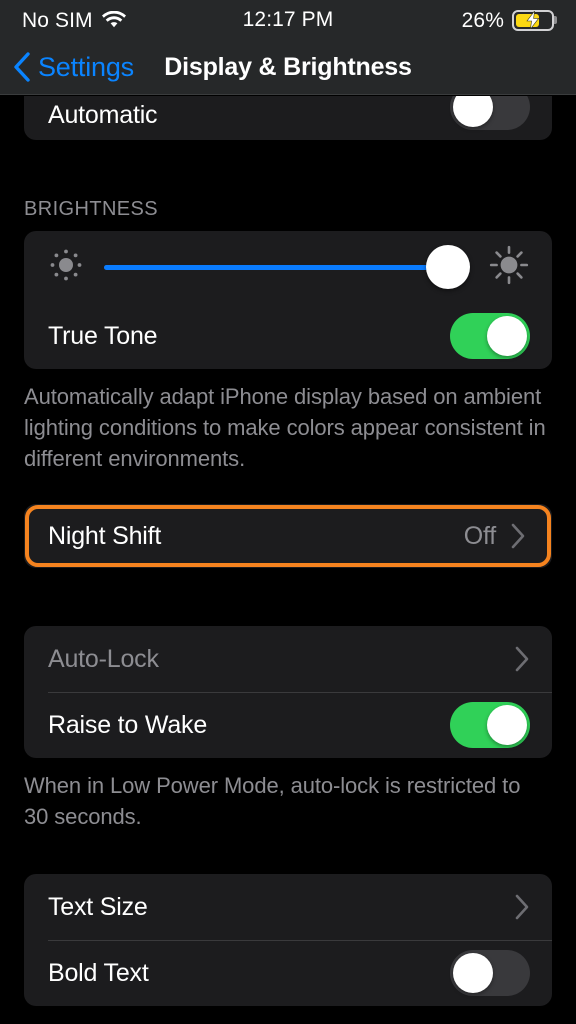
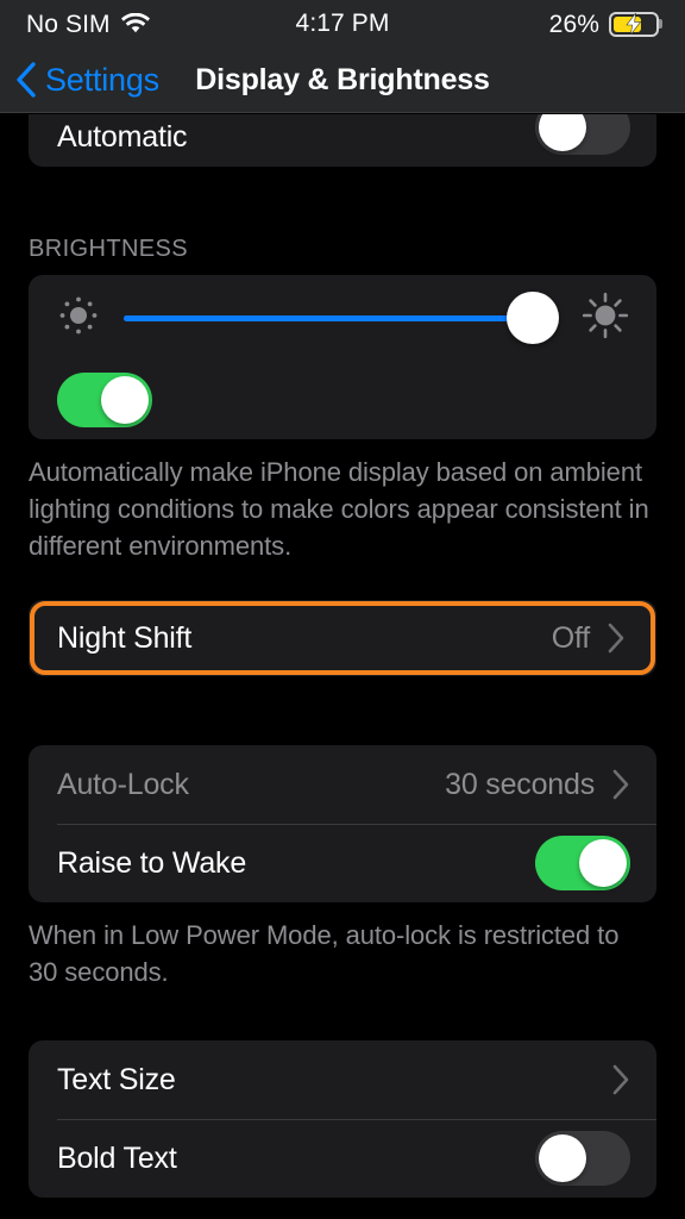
  No SIM
- 12:17 PM
+ 4:17 PM
  26%
  Settings
  Display & Brightness
  Automatic
  BRIGHTNESS
- True Tone
- Automatically adapt iPhone display based on ambient lighting conditions to make colors appear consistent in different environments.
+ Automatically make iPhone display based on ambient lighting conditions to make colors appear consistent in different environments.
  Night Shift
  Off
  Auto-Lock
+ 30 seconds
  Raise to Wake
  When in Low Power Mode, auto-lock is restricted to 30 seconds.
  Text Size
  Bold Text
